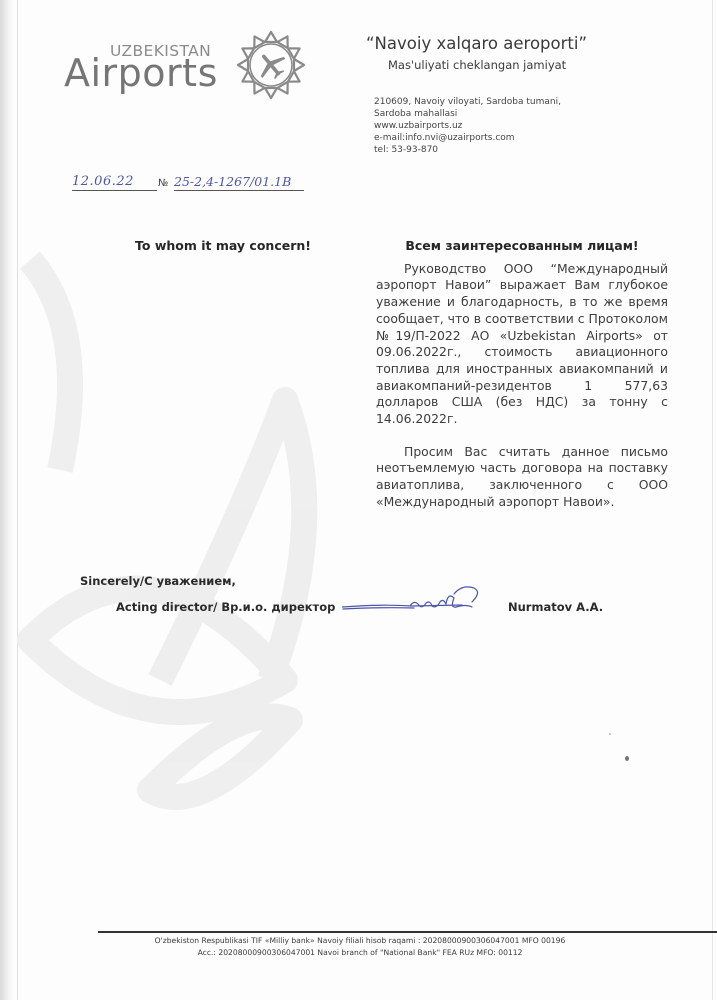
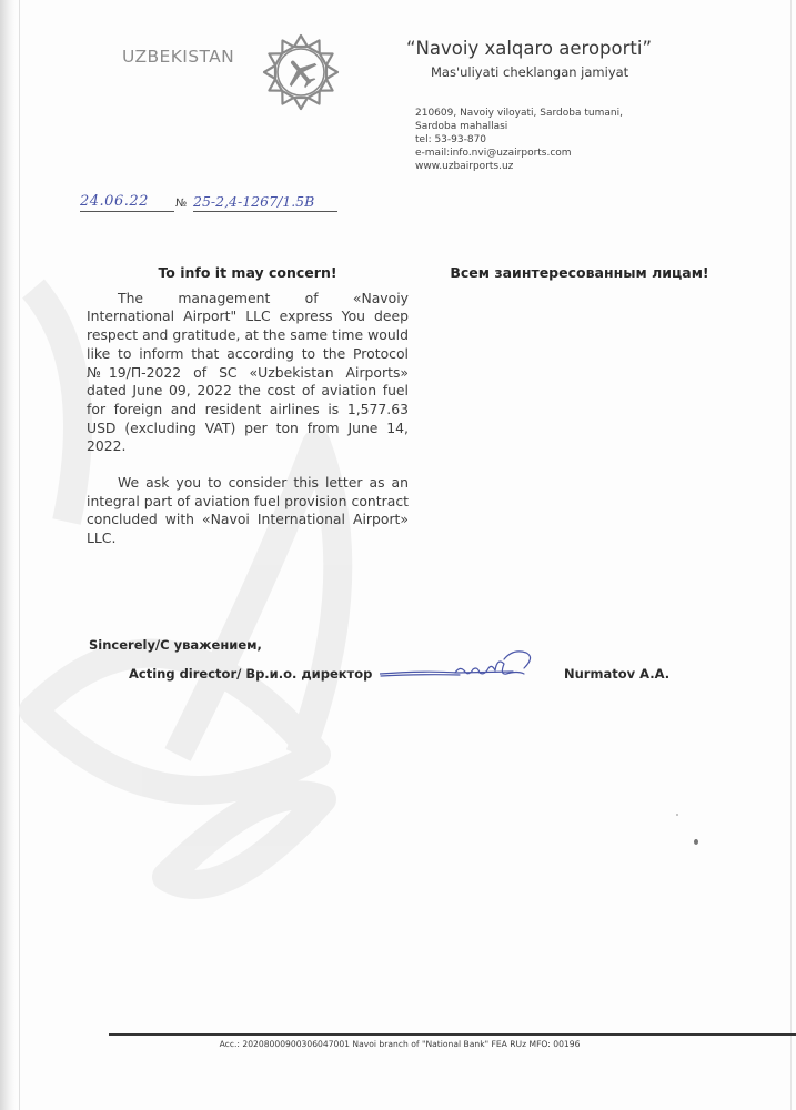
  UZBEKISTAN
- Airports
  “Navoiy xalqaro aeroporti”
  Mas'uliyati cheklangan jamiyat
  210609, Navoiy viloyati, Sardoba tumani,
  Sardoba mahallasi
- www.uzbairports.uz
+ tel: 53-93-870
  e-mail:info.nvi@uzairports.com
- tel: 53-93-870
+ www.uzbairports.uz
- 12.06.22
+ 24.06.22
  №
- 25-2,4-1267/01.1B
+ 25-2,4-1267/1.5B
- To whom it may concern!
+ To info it may concern!
+ The management of «Navoiy International Airport" LLC express You deep respect and gratitude, at the same time would like to inform that according to the Protocol №19/П-2022 of SC «Uzbekistan Airports» dated June 09, 2022 the cost of aviation fuel for foreign and resident airlines is 1,577.63 USD (excluding VAT) per ton from June 14, 2022.
+ We ask you to consider this letter as an integral part of aviation fuel provision contract concluded with «Navoi International Airport» LLC.
  Всем заинтересованным лицам!
- Руководство ООО “Международный аэропорт Навои” выражает Вам глубокое уважение и благодарность, в то же время сообщает, что в соответствии с Протоколом №19/П-2022 АО «Uzbekistan Airports» от 09.06.2022г., стоимость авиационного топлива для иностранных авиакомпаний и авиакомпаний-резидентов 1 577,63 долларов США (без НДС) за тонну с 14.06.2022г.
- Просим Вас считать данное письмо неотъемлемую часть договора на поставку авиатоплива, заключенного с ООО «Международный аэропорт Навои».
  Sincerely/С уважением,
  Acting director/ Вр.и.о. директор
  Nurmatov A.A.
- O'zbekiston Respublikasi TIF «Milliy bank» Navoiy filiali hisob raqami : 20208000900306047001 MFO 00196
- Acc.: 20208000900306047001 Navoi branch of "National Bank" FEA RUz MFO: 00112
+ Acc.: 20208000900306047001 Navoi branch of "National Bank" FEA RUz MFO: 00196
